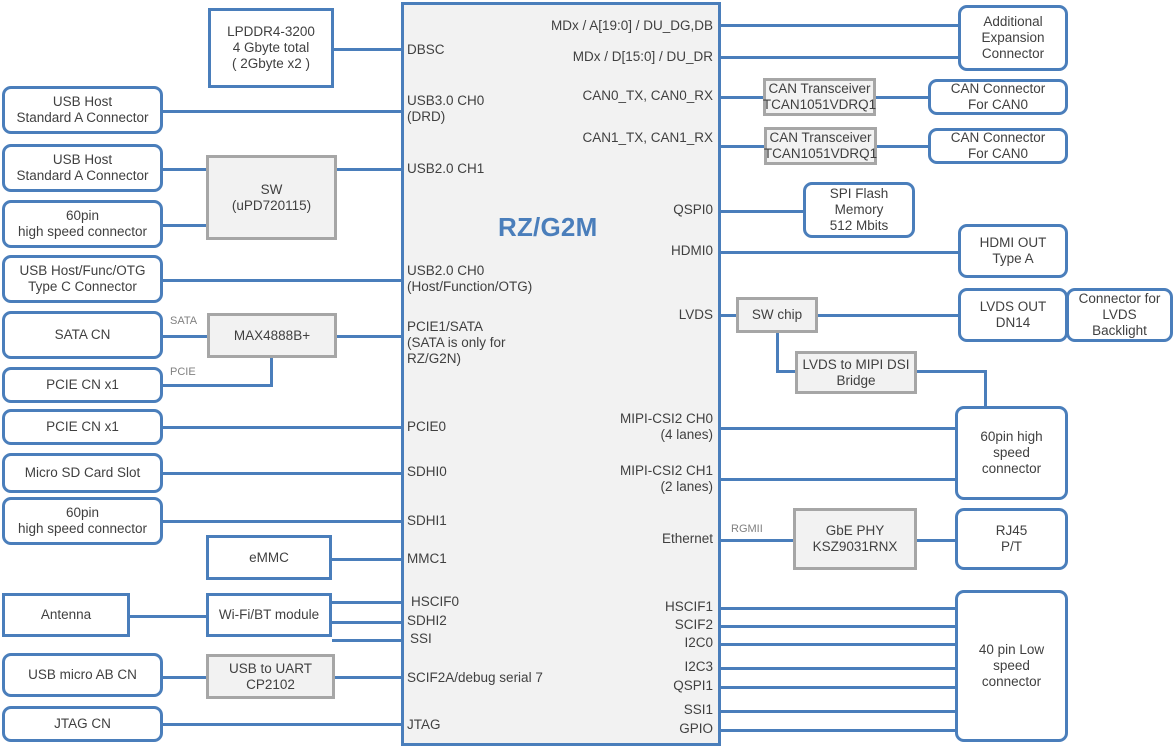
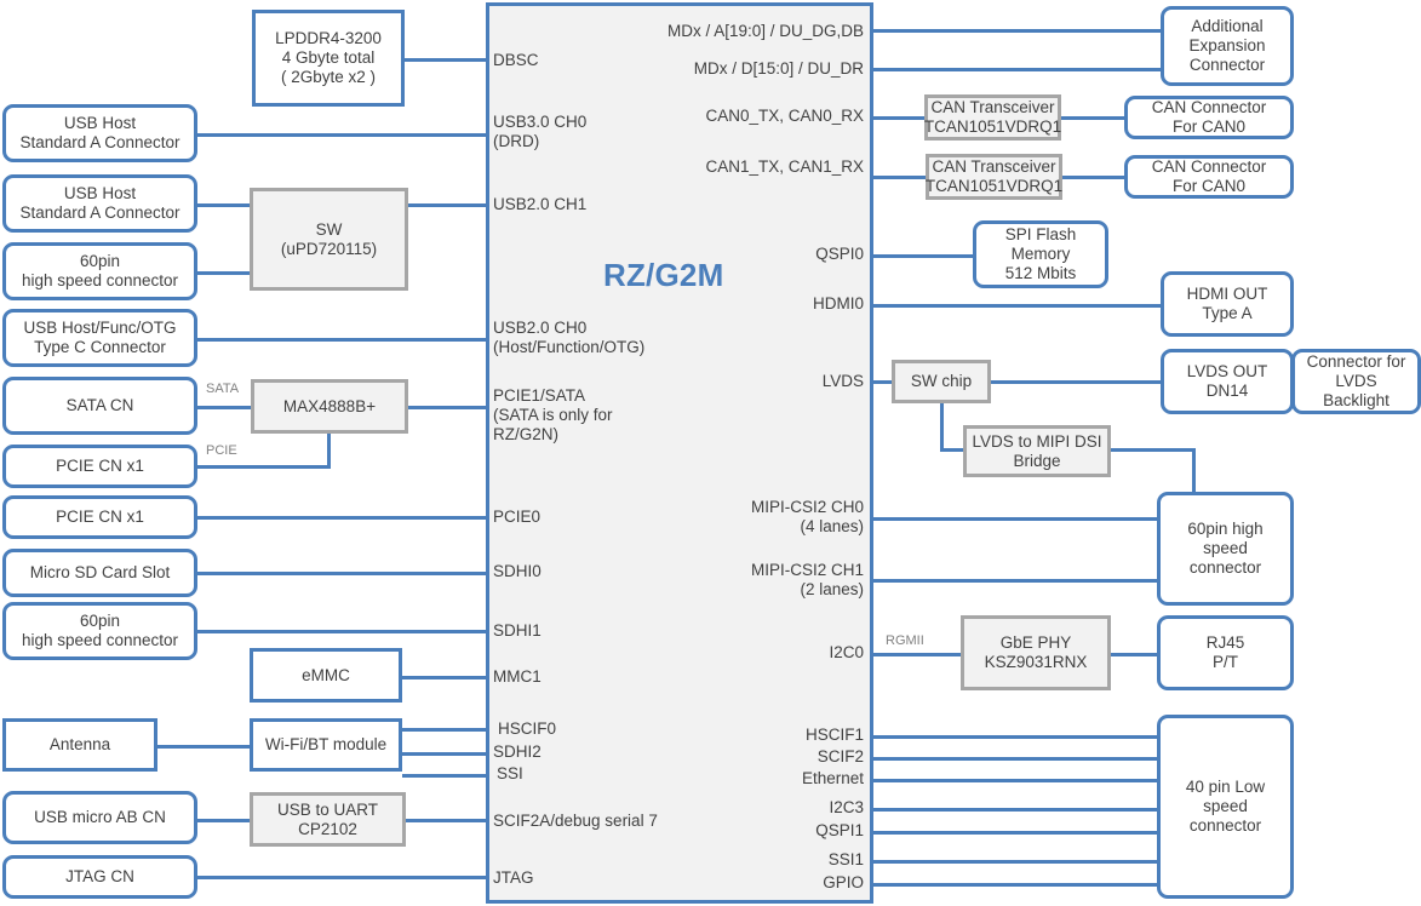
  RZ/G2M
  DBSC
  USB3.0 CH0
  (DRD)
  USB2.0 CH1
  USB2.0 CH0
  (Host/Function/OTG)
  PCIE1/SATA
  (SATA is only for
  RZ/G2N)
  PCIE0
  SDHI0
  SDHI1
  MMC1
  HSCIF0
  SDHI2
  SSI
  SCIF2A/debug serial 7
  JTAG
  MDx / A[19:0] / DU_DG,DB
  MDx / D[15:0] / DU_DR
  CAN0_TX, CAN0_RX
  CAN1_TX, CAN1_RX
  QSPI0
  HDMI0
  LVDS
  MIPI-CSI2 CH0
  (4 lanes)
  MIPI-CSI2 CH1
  (2 lanes)
- Ethernet
+ I2C0
  HSCIF1
  SCIF2
- I2C0
+ Ethernet
  I2C3
  QSPI1
  SSI1
  GPIO
  USB Host
  Standard A Connector
  USB Host
  Standard A Connector
  60pin
  high speed connector
  USB Host/Func/OTG
  Type C Connector
  SATA CN
  PCIE CN x1
  PCIE CN x1
  Micro SD Card Slot
  60pin
  high speed connector
  Antenna
  USB micro AB CN
  JTAG CN
  LPDDR4-3200
  4 Gbyte total
  ( 2Gbyte x2 )
  SW
  (uPD720115)
  MAX4888B+
  eMMC
  Wi-Fi/BT module
  USB to UART
  CP2102
  Additional
  Expansion
  Connector
  CAN Transceiver
  TCAN1051VDRQ1
  CAN Connector
  For CAN0
  CAN Transceiver
  TCAN1051VDRQ1
  CAN Connector
  For CAN0
  SPI Flash
  Memory
  512 Mbits
  HDMI OUT
  Type A
  SW chip
  LVDS OUT
  DN14
  Connector for
  LVDS
  Backlight
  LVDS to MIPI DSI
  Bridge
  60pin high
  speed
  connector
  GbE PHY
  KSZ9031RNX
  RJ45
  P/T
  40 pin Low
  speed
  connector
  SATA
  PCIE
  RGMII
